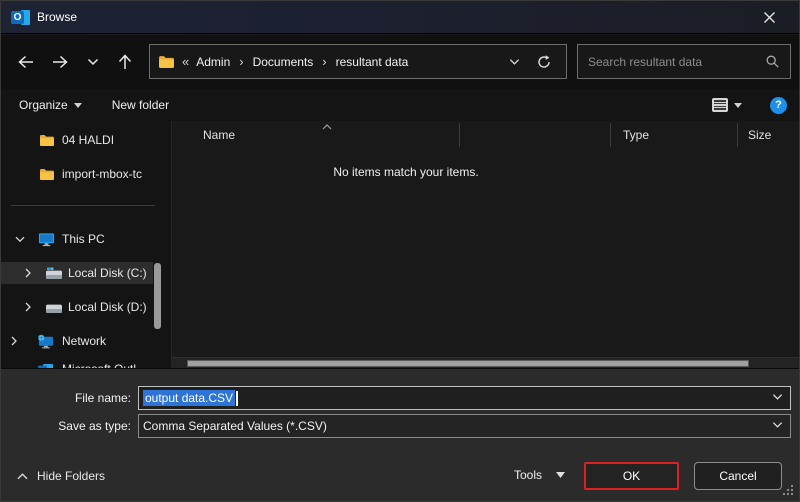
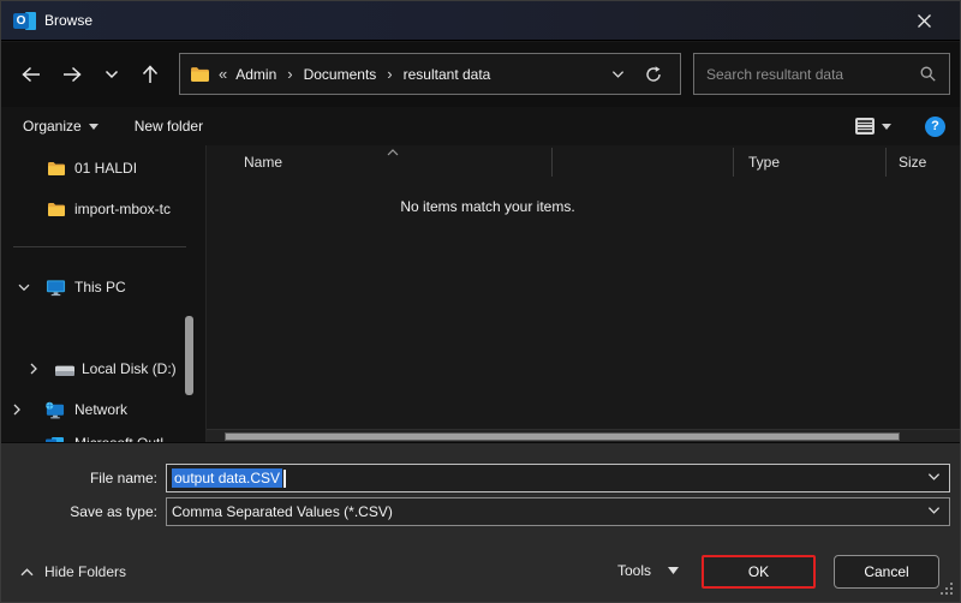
  O
  Browse
  «
  Admin
  ›
  Documents
  ›
  resultant data
  Search resultant data
  Organize
  New folder
  ?
- 04 HALDI
+ 01 HALDI
  import-mbox-tc
  This PC
- Local Disk (C:)
  Local Disk (D:)
  Network
  Name
  Type
  Size
  No items match your items.
  File name:
  output data.CSV
  Save as type:
  Comma Separated Values (*.CSV)
  Hide Folders
  Tools
  OK
  Cancel
